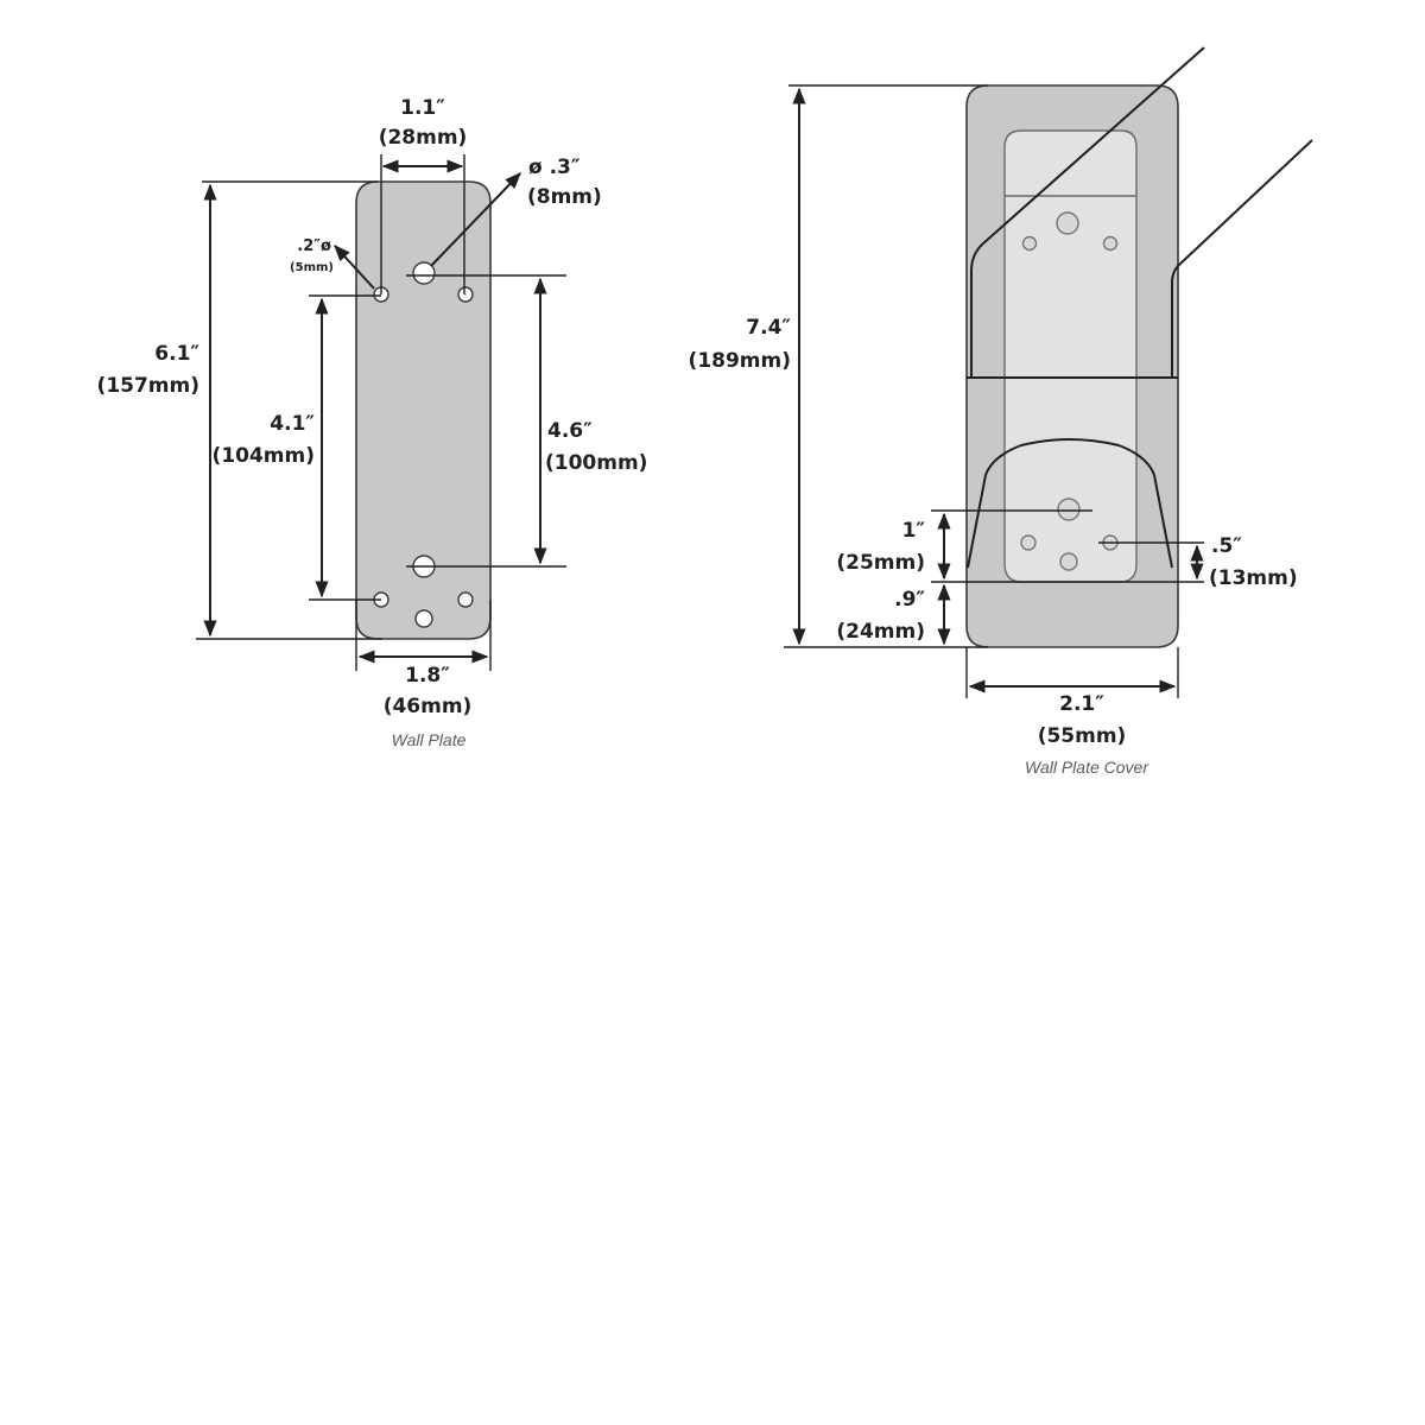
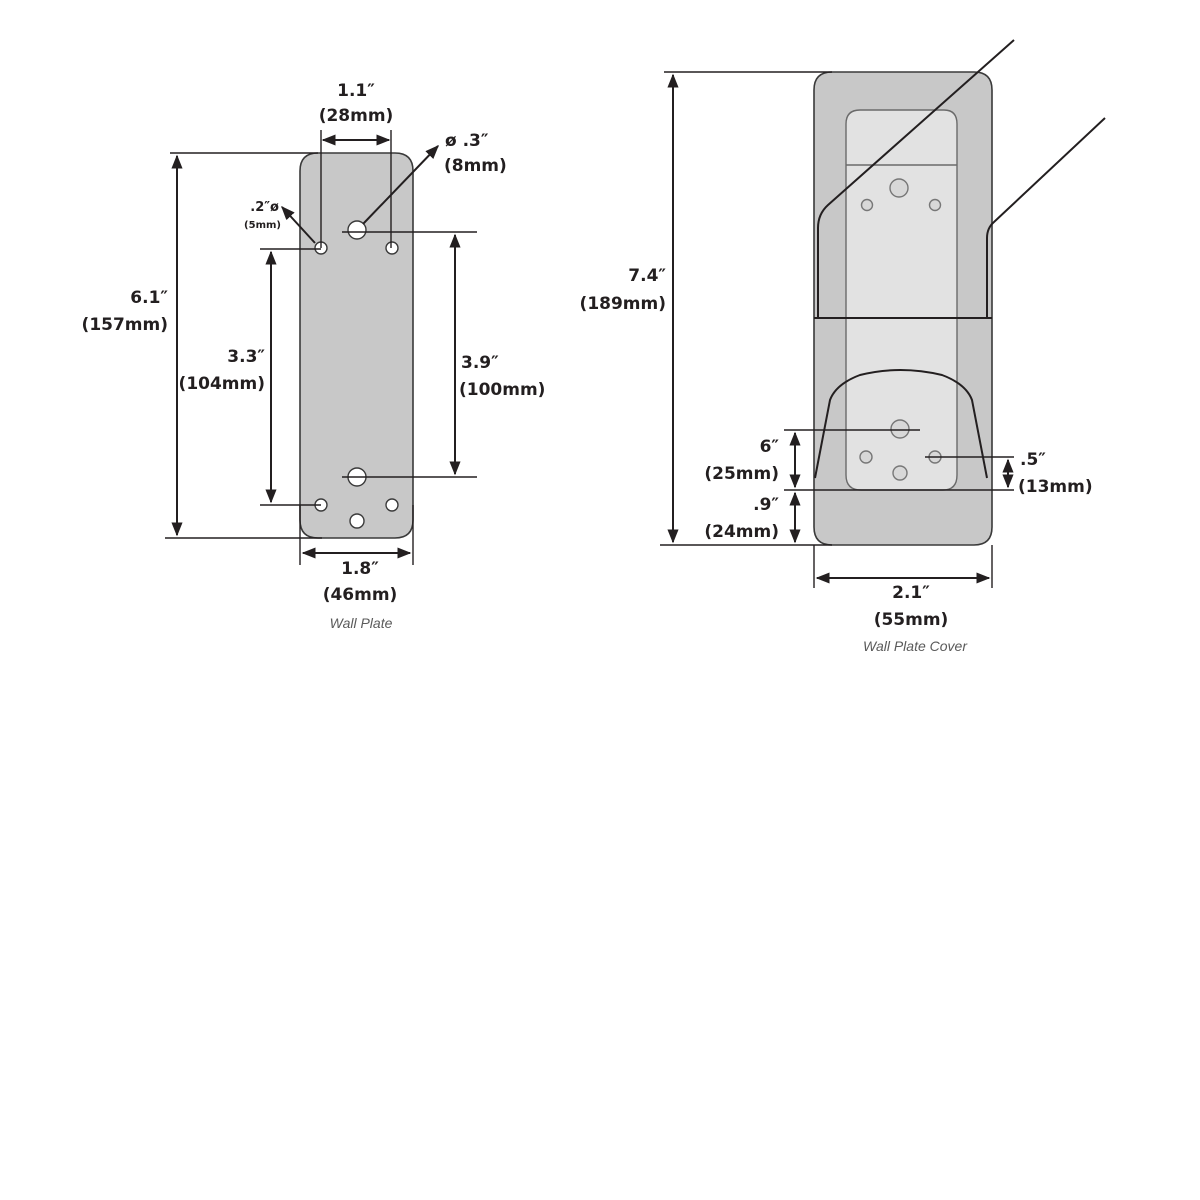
  1.1″
  (28mm)
  ø .3″
  (8mm)
  .2″ø
  (5mm)
  6.1″
  (157mm)
- 4.1″
+ 3.3″
  (104mm)
- 4.6″
+ 3.9″
  (100mm)
  1.8″
  (46mm)
  Wall Plate
  7.4″
  (189mm)
- 1″
+ 6″
  (25mm)
  .9″
  (24mm)
  .5″
  (13mm)
  2.1″
  (55mm)
  Wall Plate Cover
